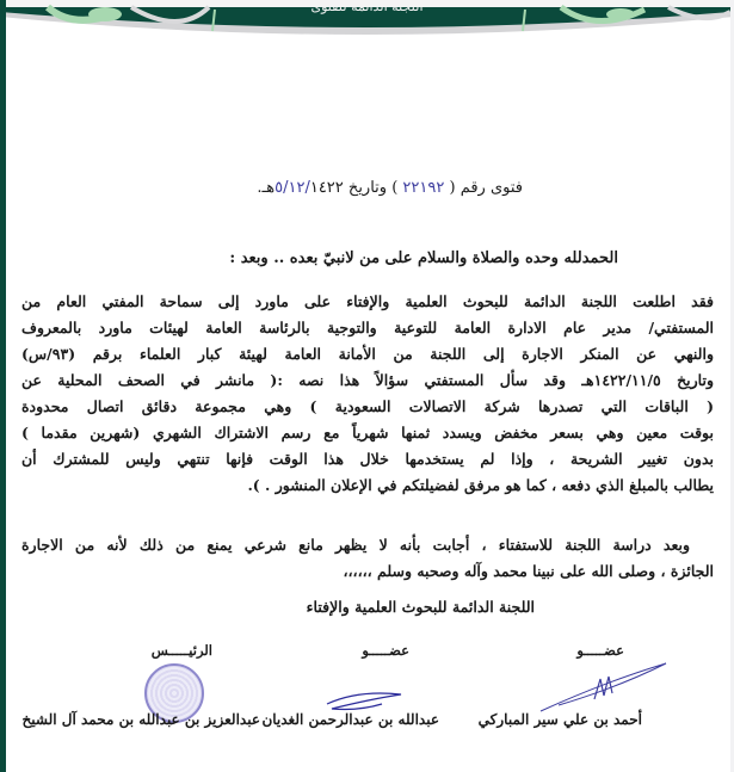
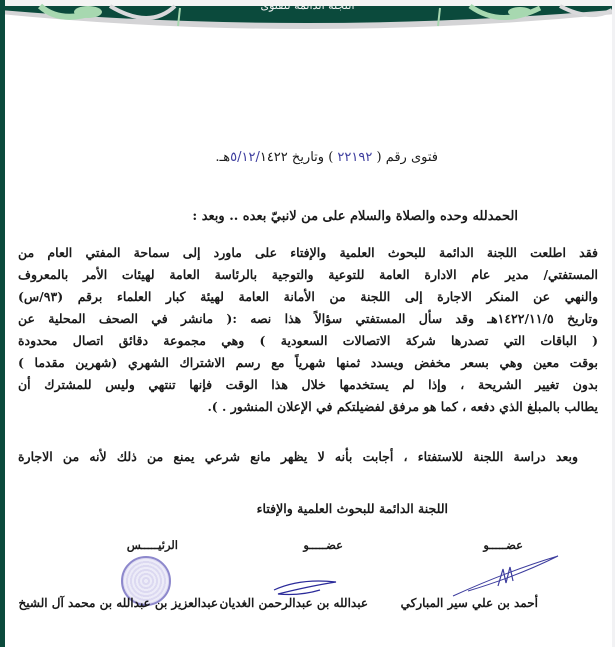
  اللجنة الدائمة للفتوى
  فتوى رقم ( ٢٢١٩٢ ) وتاريخ ٥/١٢/١٤٢٢هـ.
  الحمدلله وحده والصلاة والسلام على من لانبيّ بعده .. وبعد :
  فقد اطلعت اللجنة الدائمة للبحوث العلمية والإفتاء على ماورد إلى سماحة المفتي العام من
- المستفتي/ مدير عام الادارة العامة للتوعية والتوجية بالرئاسة العامة لهيئات ماورد بالمعروف
+ المستفتي/ مدير عام الادارة العامة للتوعية والتوجية بالرئاسة العامة لهيئات الأمر بالمعروف
  والنهي عن المنكر الاجارة إلى اللجنة من الأمانة العامة لهيئة كبار العلماء برقم (٩٣/س)
  وتاريخ ١٤٢٢/١١/٥هـ وقد سأل المستفتي سؤالاً هذا نصه :( مانشر في الصحف المحلية عن
  ( الباقات التي تصدرها شركة الاتصالات السعودية ) وهي مجموعة دقائق اتصال محدودة
  بوقت معين وهي بسعر مخفض ويسدد ثمنها شهرياً مع رسم الاشتراك الشهري (شهرين مقدما )
  بدون تغيير الشريحة ، وإذا لم يستخدمها خلال هذا الوقت فإنها تنتهي وليس للمشترك أن
  يطالب بالمبلغ الذي دفعه ، كما هو مرفق لفضيلتكم في الإعلان المنشور . ).
  وبعد دراسة اللجنة للاستفتاء ، أجابت بأنه لا يظهر مانع شرعي يمنع من ذلك لأنه من الاجارة
- الجائزة ، وصلى الله على نبينا محمد وآله وصحبه وسلم ،،،،،،
  اللجنة الدائمة للبحوث العلمية والإفتاء
  عضـــــو
  عضـــــو
  الرئيـــــس
  أحمد بن علي سير المباركي
  عبدالله بن عبدالرحمن الغديان
  عبدالعزيز بن عبدالله بن محمد آل الشيخ
